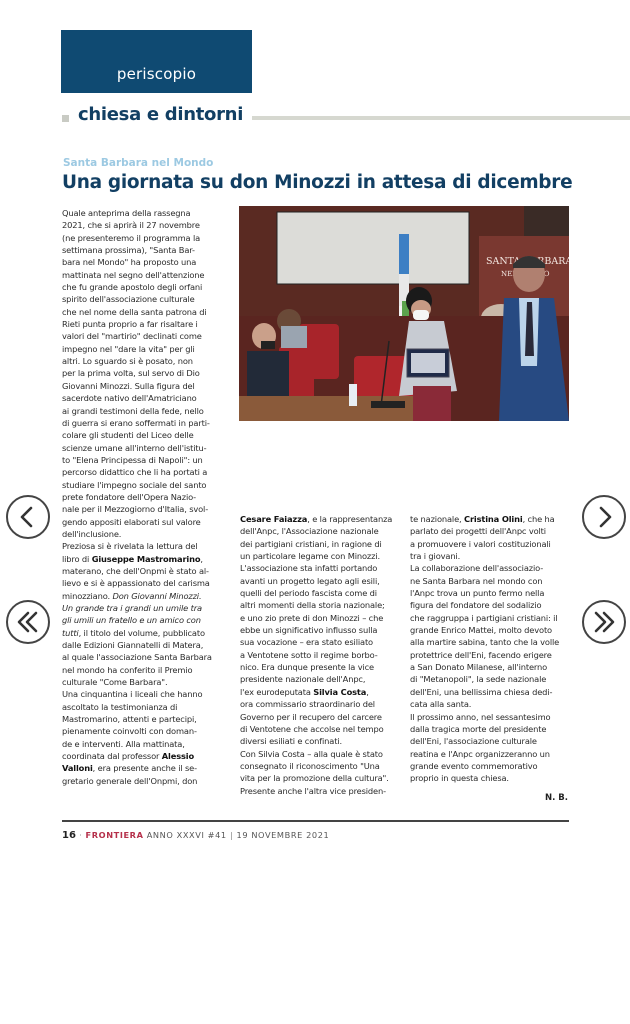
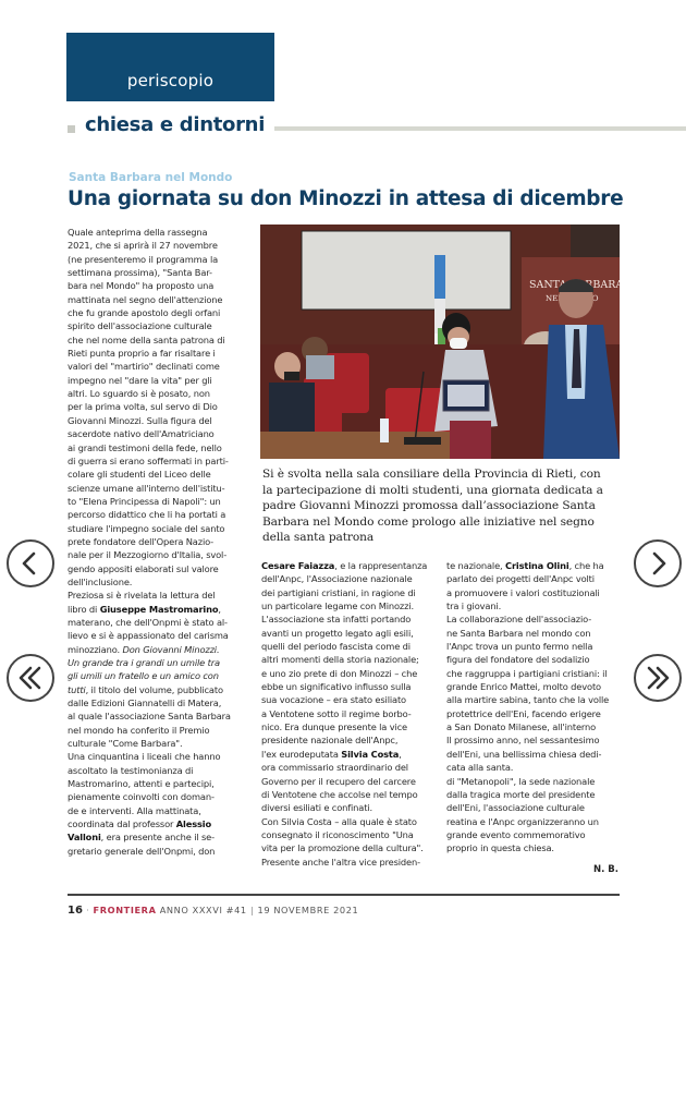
  periscopio
  chiesa e dintorni
  Santa Barbara nel Mondo
  Una giornata su don Minozzi in attesa di dicembre
  Quale anteprima della rassegna
  2021, che si aprirà il 27 novembre
  (ne presenteremo il programma la
  settimana prossima), "Santa Bar-
  bara nel Mondo" ha proposto una
  mattinata nel segno dell'attenzione
  che fu grande apostolo degli orfani
  spirito dell'associazione culturale
  che nel nome della santa patrona di
  Rieti punta proprio a far risaltare i
  valori del "martirio" declinati come
  impegno nel "dare la vita" per gli
  altri. Lo sguardo si è posato, non
  per la prima volta, sul servo di Dio
  Giovanni Minozzi. Sulla figura del
  sacerdote nativo dell'Amatriciano
  ai grandi testimoni della fede, nello
  di guerra si erano soffermati in parti-
  colare gli studenti del Liceo delle
  scienze umane all'interno dell'istitu-
  to "Elena Principessa di Napoli": un
  percorso didattico che li ha portati a
  studiare l'impegno sociale del santo
  prete fondatore dell'Opera Nazio-
  nale per il Mezzogiorno d'Italia, svol-
  gendo appositi elaborati sul valore
  dell'inclusione.
  Preziosa si è rivelata la lettura del
  libro di Giuseppe Mastromarino,
  materano, che dell'Onpmi è stato al-
  lievo e si è appassionato del carisma
  minozziano. Don Giovanni Minozzi.
  Un grande tra i grandi un umile tra
  gli umili un fratello e un amico con
  tutti, il titolo del volume, pubblicato
  dalle Edizioni Giannatelli di Matera,
  al quale l'associazione Santa Barbara
  nel mondo ha conferito il Premio
  culturale "Come Barbara".
  Una cinquantina i liceali che hanno
  ascoltato la testimonianza di
  Mastromarino, attenti e partecipi,
  pienamente coinvolti con doman-
  de e interventi. Alla mattinata,
  coordinata dal professor Alessio
  Valloni, era presente anche il se-
  gretario generale dell'Onpmi, don
+ Si è svolta nella sala consiliare della Provincia di Rieti, con
+ la partecipazione di molti studenti, una giornata dedicata a
+ padre Giovanni Minozzi promossa dall’associazione Santa
+ Barbara nel Mondo come prologo alle iniziative nel segno
+ della santa patrona
  Cesare Faiazza, e la rappresentanza
  dell'Anpc, l'Associazione nazionale
  dei partigiani cristiani, in ragione di
  un particolare legame con Minozzi.
  L'associazione sta infatti portando
  avanti un progetto legato agli esili,
  quelli del periodo fascista come di
  altri momenti della storia nazionale;
  e uno zio prete di don Minozzi – che
  ebbe un significativo influsso sulla
  sua vocazione – era stato esiliato
  a Ventotene sotto il regime borbo-
  nico. Era dunque presente la vice
  presidente nazionale dell'Anpc,
  l'ex eurodeputata Silvia Costa,
  ora commissario straordinario del
  Governo per il recupero del carcere
  di Ventotene che accolse nel tempo
  diversi esiliati e confinati.
  Con Silvia Costa – alla quale è stato
  consegnato il riconoscimento "Una
  vita per la promozione della cultura".
  Presente anche l'altra vice presiden-
  te nazionale, Cristina Olini, che ha
  parlato dei progetti dell'Anpc volti
  a promuovere i valori costituzionali
  tra i giovani.
  La collaborazione dell'associazio-
  ne Santa Barbara nel mondo con
  l'Anpc trova un punto fermo nella
  figura del fondatore del sodalizio
  che raggruppa i partigiani cristiani: il
  grande Enrico Mattei, molto devoto
  alla martire sabina, tanto che la volle
  protettrice dell'Eni, facendo erigere
  a San Donato Milanese, all'interno
- di "Metanopoli", la sede nazionale
+ Il prossimo anno, nel sessantesimo
  dell'Eni, una bellissima chiesa dedi-
  cata alla santa.
- Il prossimo anno, nel sessantesimo
+ di "Metanopoli", la sede nazionale
  dalla tragica morte del presidente
  dell'Eni, l'associazione culturale
  reatina e l'Anpc organizzeranno un
  grande evento commemorativo
  proprio in questa chiesa.
  N. B.
  16 · FRONTIERA ANNO XXXVI #41 | 19 NOVEMBRE 2021
